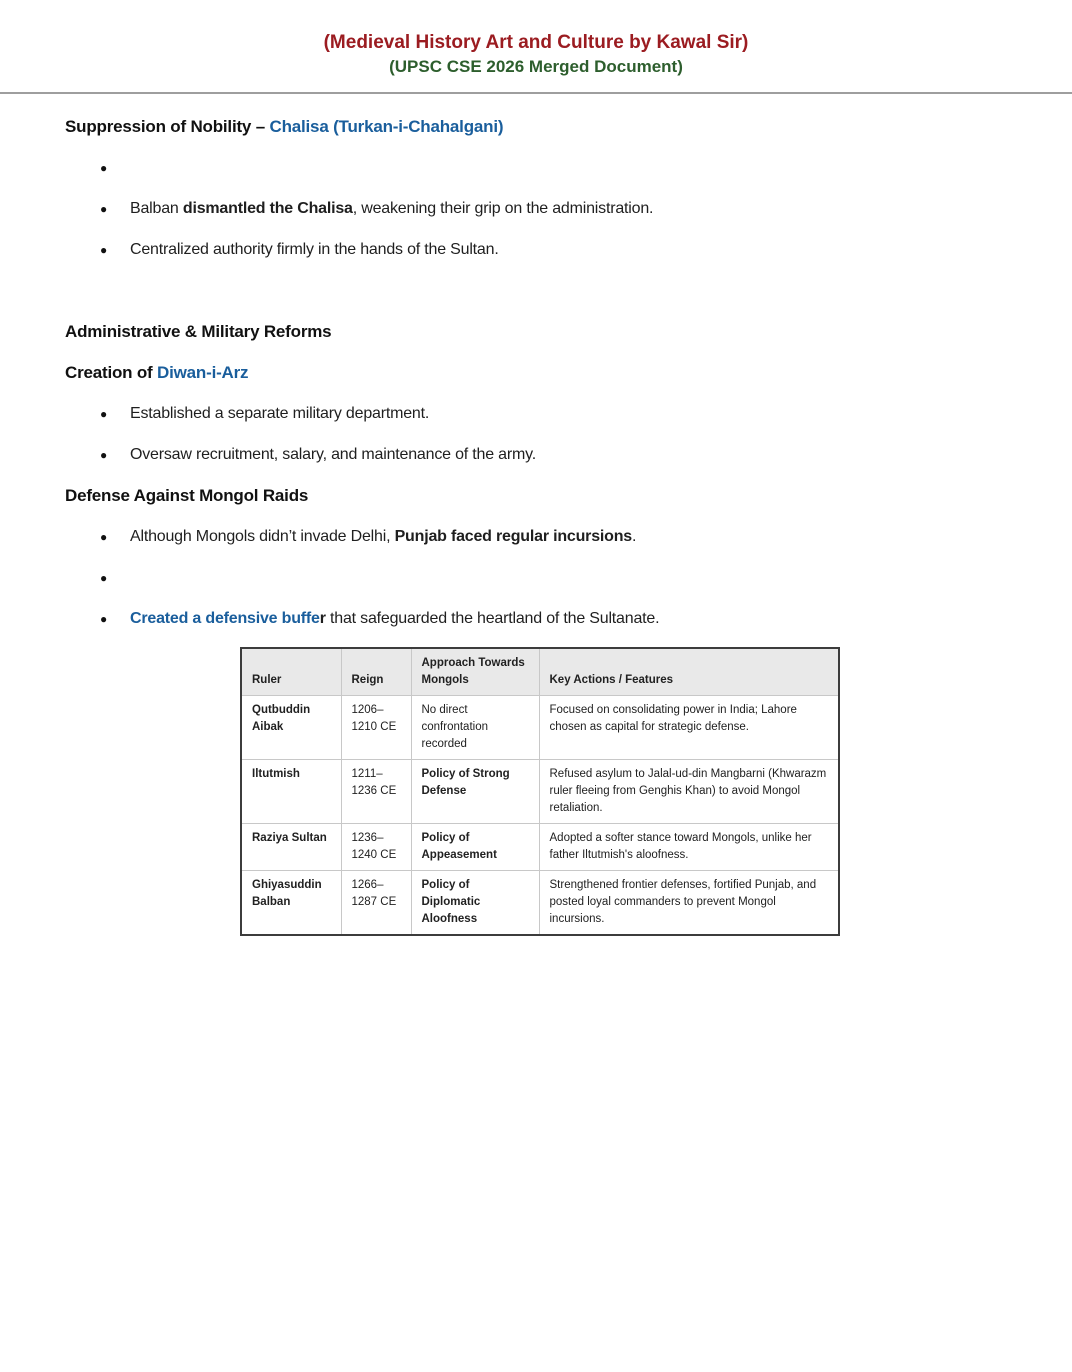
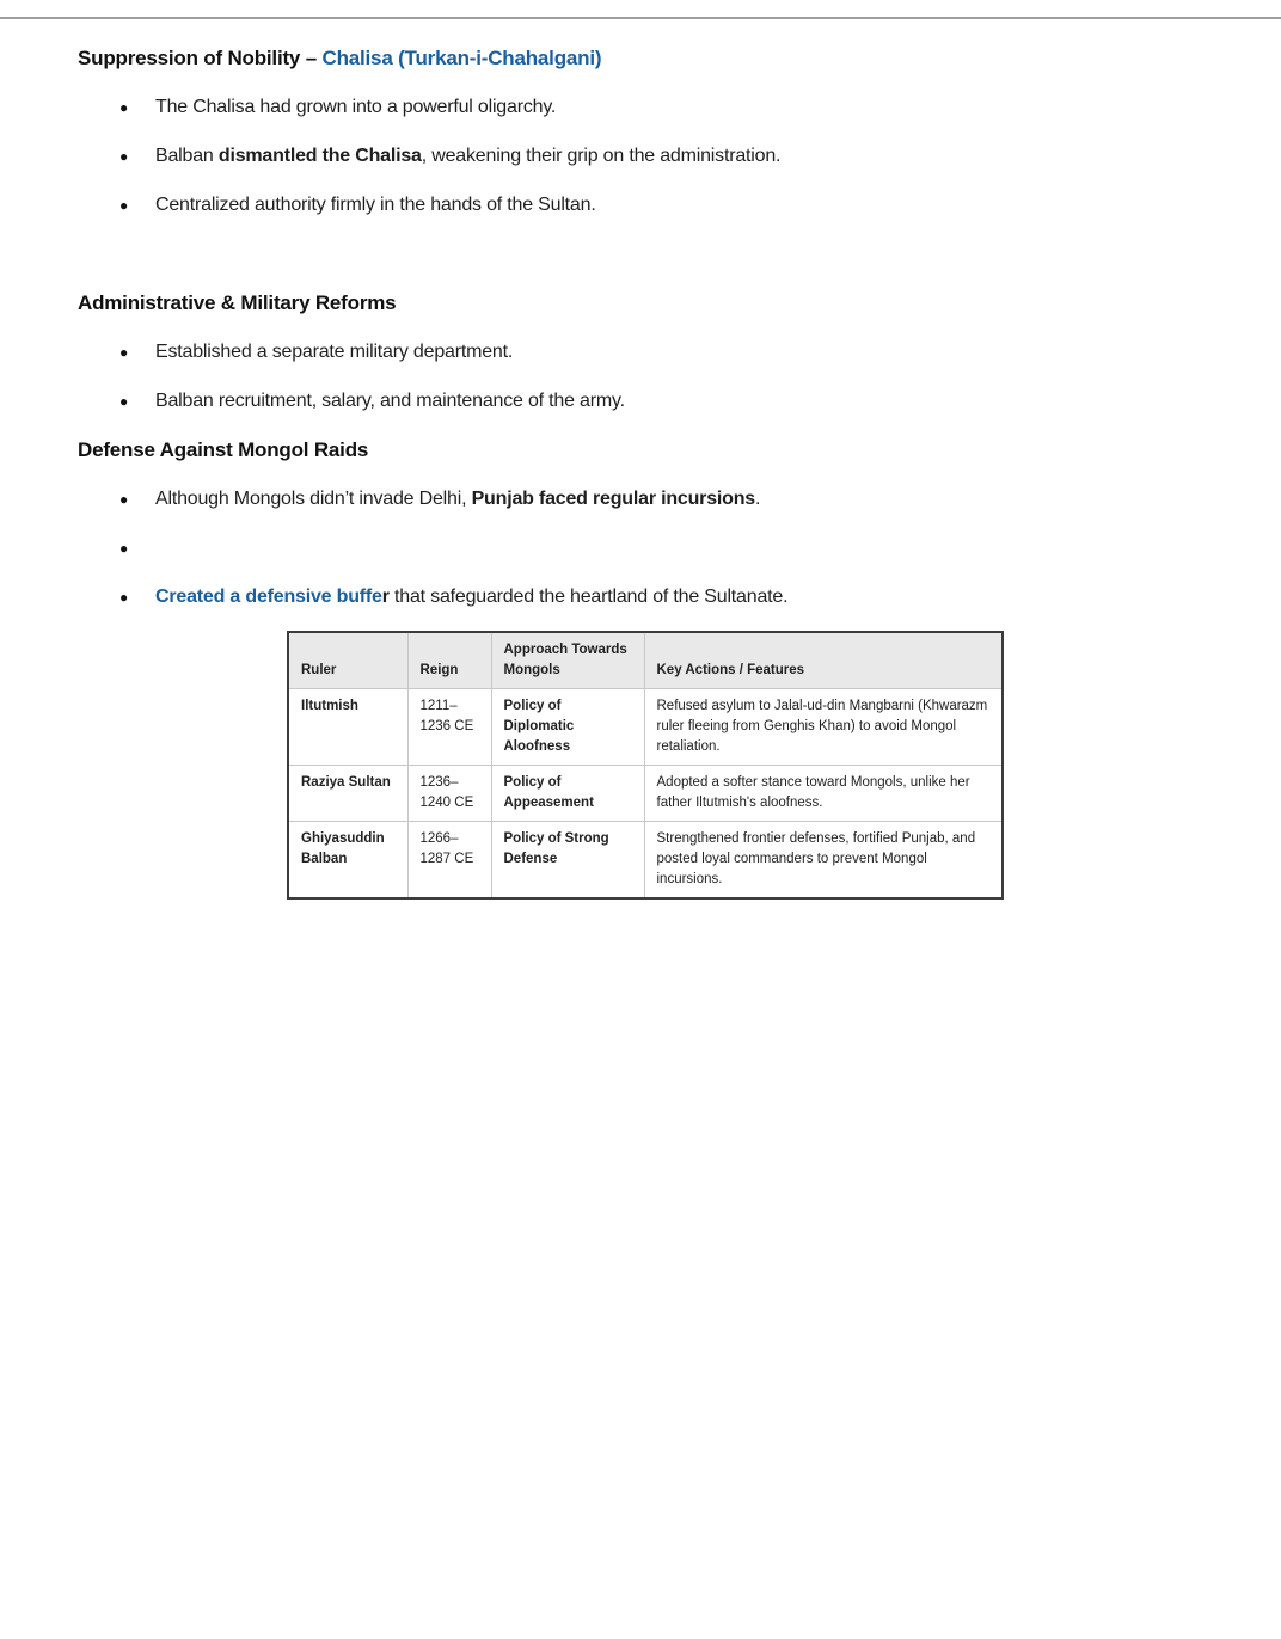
- (Medieval History Art and Culture by Kawal Sir)
- (UPSC CSE 2026 Merged Document)
  Suppression of Nobility –
  Chalisa (Turkan-i-Chahalgani)
  ●
+ The Chalisa had grown into a powerful oligarchy.
  ●
  Balban dismantled the Chalisa, weakening their grip on the administration.
  ●
  Centralized authority firmly in the hands of the Sultan.
  Administrative & Military Reforms
- Creation of
- Diwan-i-Arz
  ●
  Established a separate military department.
  ●
- Oversaw recruitment, salary, and maintenance of the army.
+ Balban recruitment, salary, and maintenance of the army.
  Defense Against Mongol Raids
  ●
  Although Mongols didn’t invade Delhi, Punjab faced regular incursions.
  ●
  ●
  Created a defensive buffer that safeguarded the heartland of the Sultanate.
  Ruler	Reign	Approach Towards Mongols	Key Actions / Features
- Qutbuddin Aibak	1206–1210 CE	No direct confrontation recorded	Focused on consolidating power in India; Lahore chosen as capital for strategic defense.
- Iltutmish	1211–1236 CE	Policy of Strong Defense	Refused asylum to Jalal-ud-din Mangbarni (Khwarazm ruler fleeing from Genghis Khan) to avoid Mongol retaliation.
+ Iltutmish	1211–1236 CE	Policy of Diplomatic Aloofness	Refused asylum to Jalal-ud-din Mangbarni (Khwarazm ruler fleeing from Genghis Khan) to avoid Mongol retaliation.
  Raziya Sultan	1236–1240 CE	Policy of Appeasement	Adopted a softer stance toward Mongols, unlike her father Iltutmish's aloofness.
- Ghiyasuddin Balban	1266–1287 CE	Policy of Diplomatic Aloofness	Strengthened frontier defenses, fortified Punjab, and posted loyal commanders to prevent Mongol incursions.
+ Ghiyasuddin Balban	1266–1287 CE	Policy of Strong Defense	Strengthened frontier defenses, fortified Punjab, and posted loyal commanders to prevent Mongol incursions.
